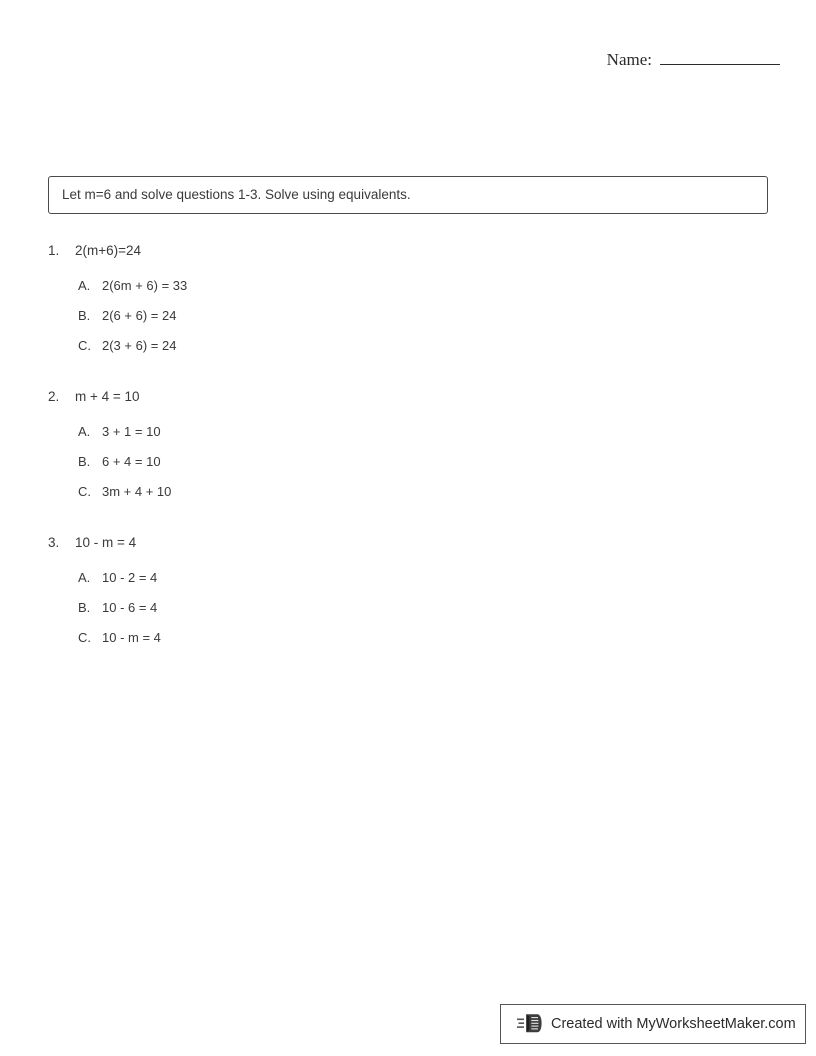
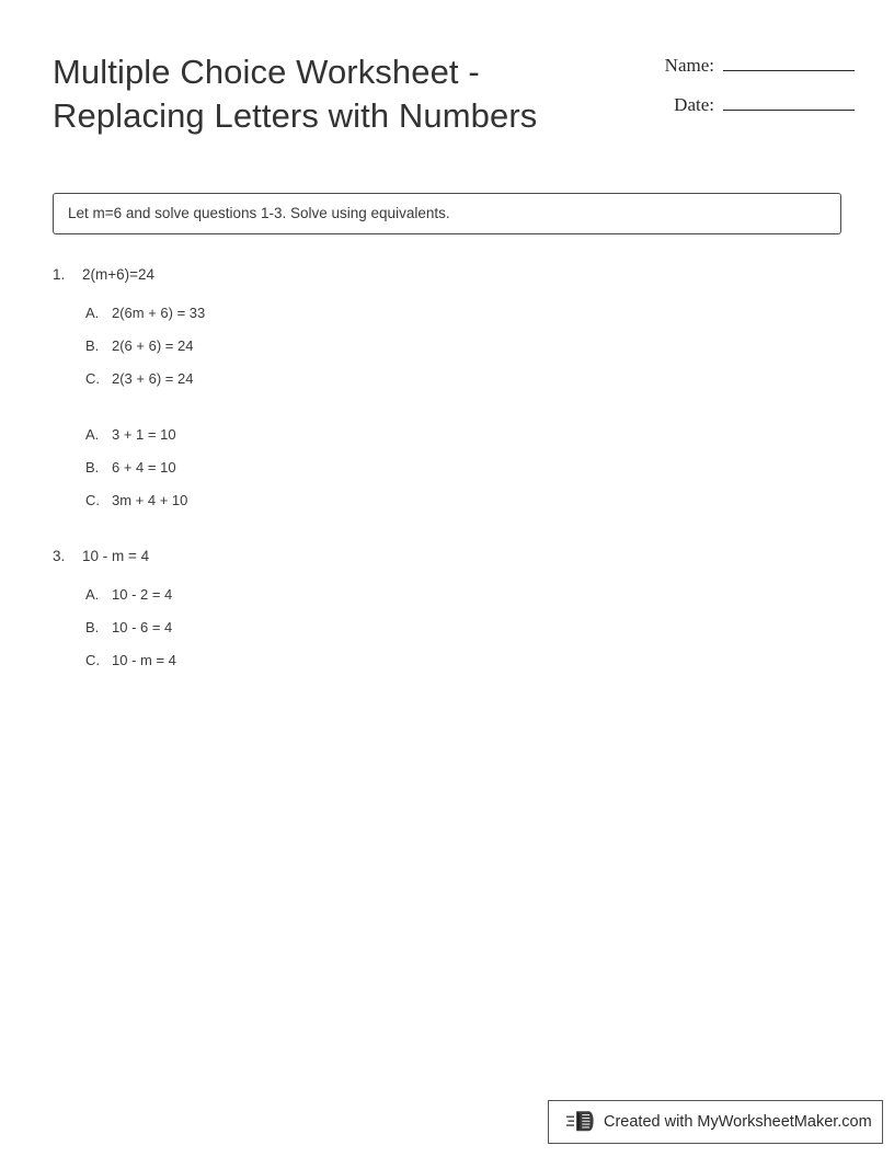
+ Multiple Choice Worksheet - Replacing Letters with Numbers
  Name:
+ Date:
  Let m=6 and solve questions 1-3. Solve using equivalents.
  1.
  2(m+6)=24
  A.
  2(6m + 6) = 33
  B.
  2(6 + 6) = 24
  C.
  2(3 + 6) = 24
- 2.
- m + 4 = 10
  A.
  3 + 1 = 10
  B.
  6 + 4 = 10
  C.
  3m + 4 + 10
  3.
  10 - m = 4
  A.
  10 - 2 = 4
  B.
  10 - 6 = 4
  C.
  10 - m = 4
  Created with MyWorksheetMaker.com
